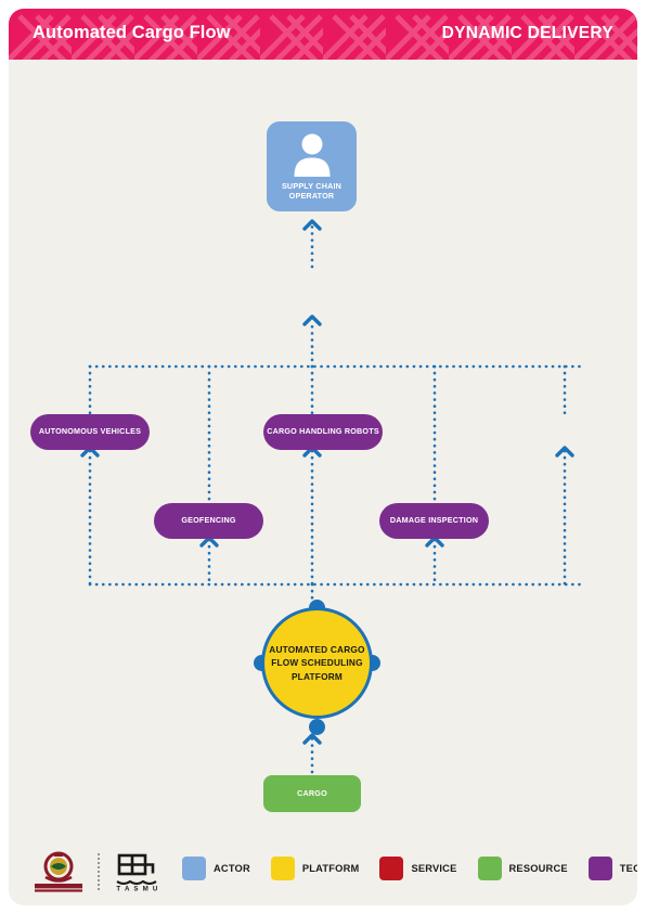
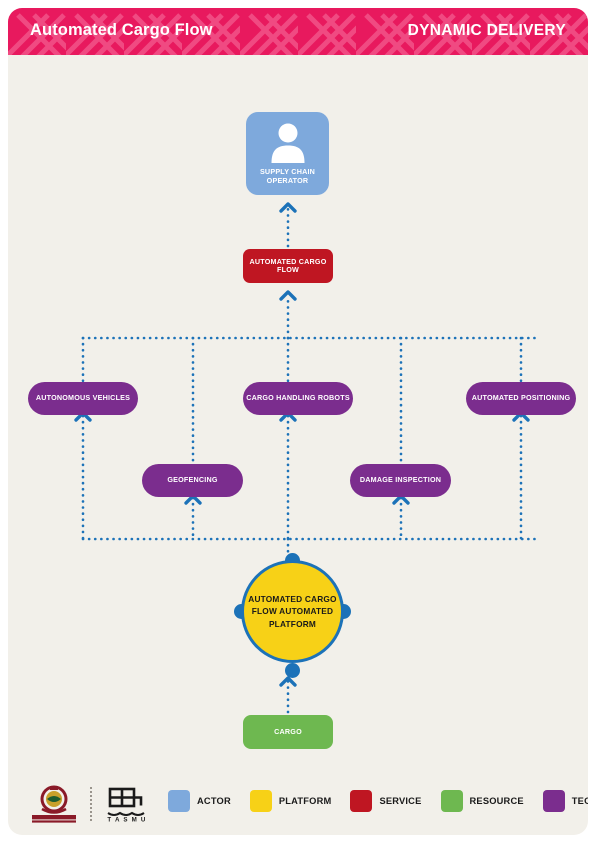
  Automated Cargo Flow
  DYNAMIC DELIVERY
  SUPPLY CHAIN OPERATOR
+ AUTOMATED CARGO FLOW
  AUTONOMOUS VEHICLES
  CARGO HANDLING ROBOTS
+ AUTOMATED POSITIONING
  GEOFENCING
  DAMAGE INSPECTION
- AUTOMATED CARGO FLOW SCHEDULING PLATFORM
+ AUTOMATED CARGO FLOW AUTOMATED PLATFORM
  CARGO
  ACTOR
  PLATFORM
  SERVICE
  RESOURCE
  TEC
